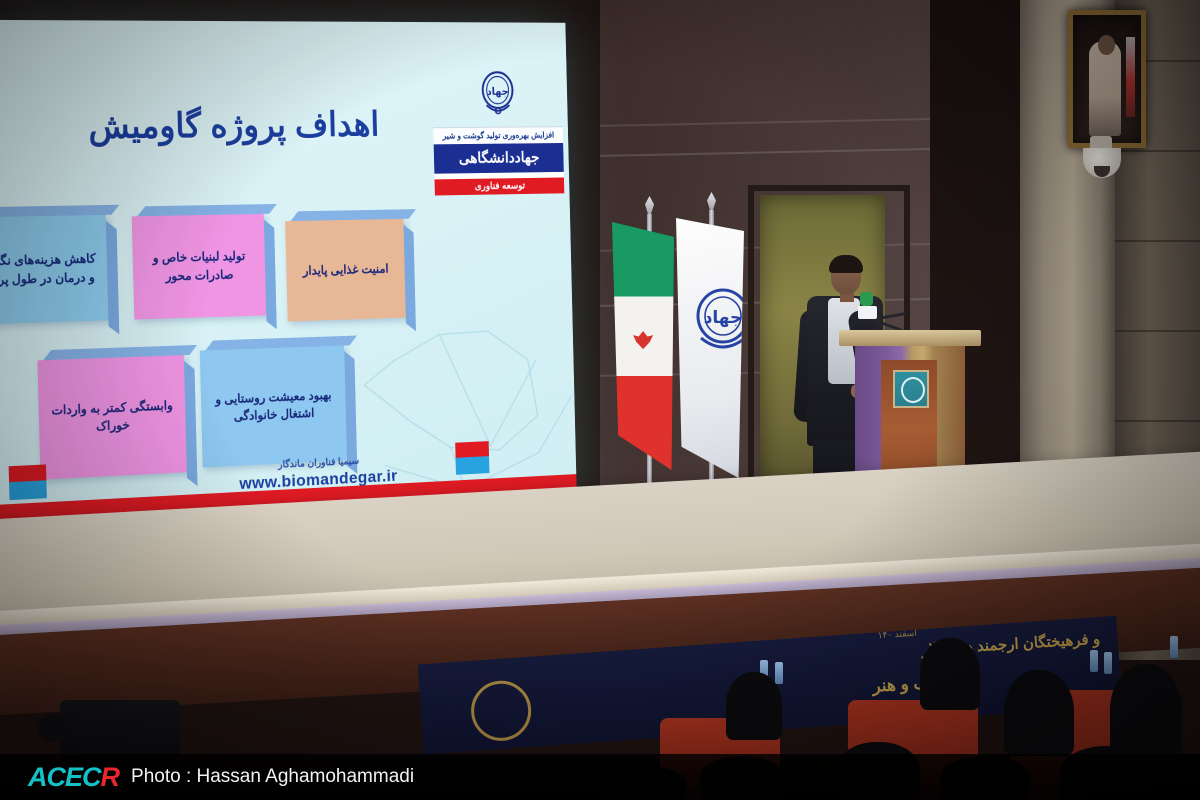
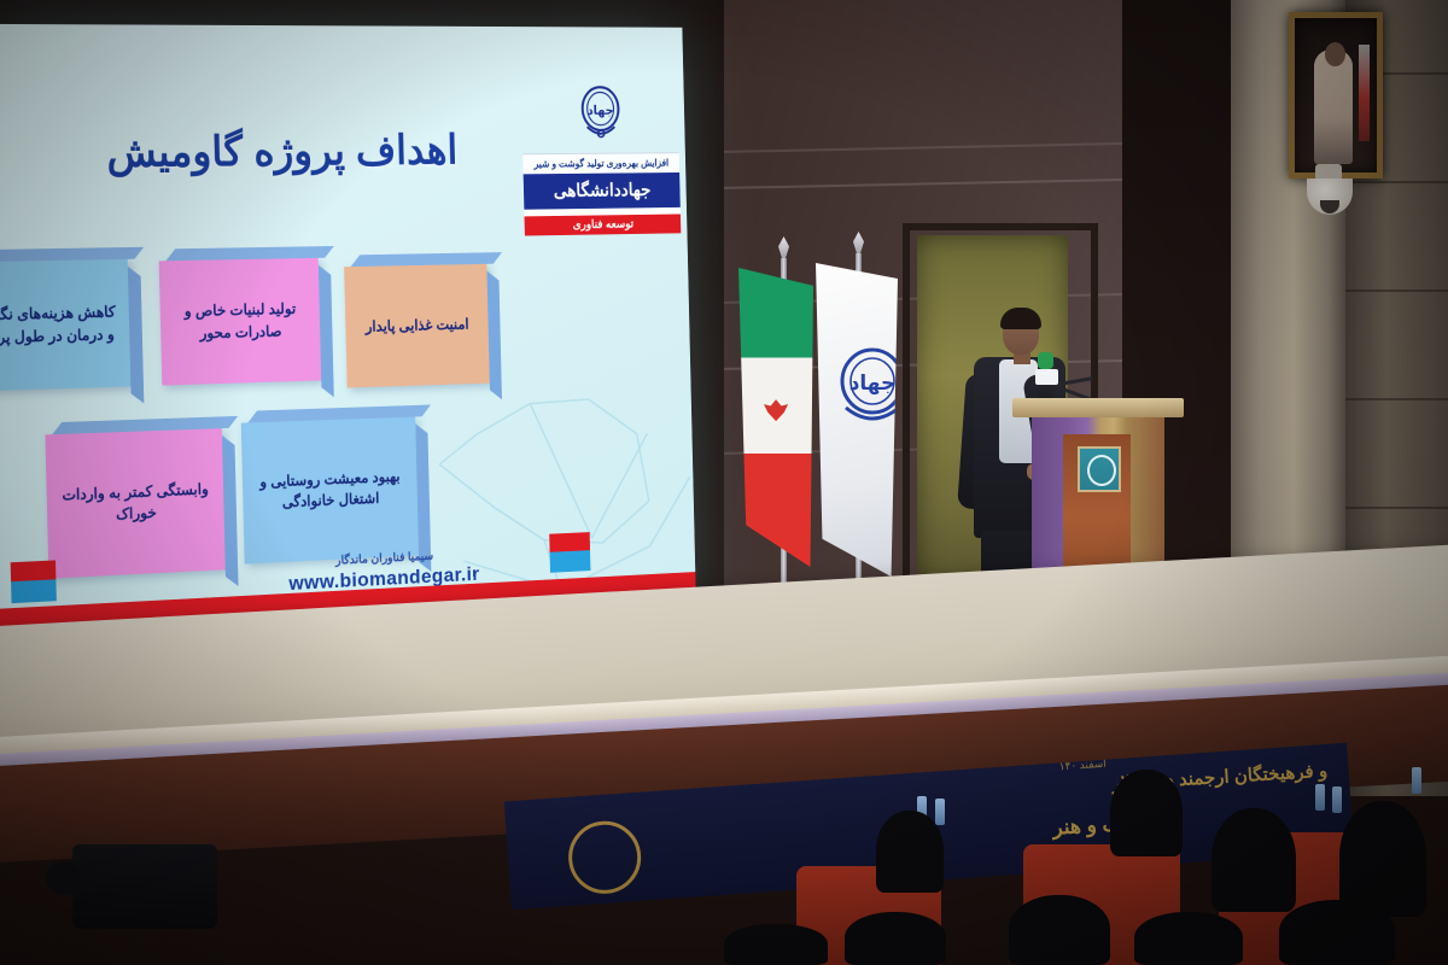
- ACECR
- Photo : Hassan Aghamohammadi
